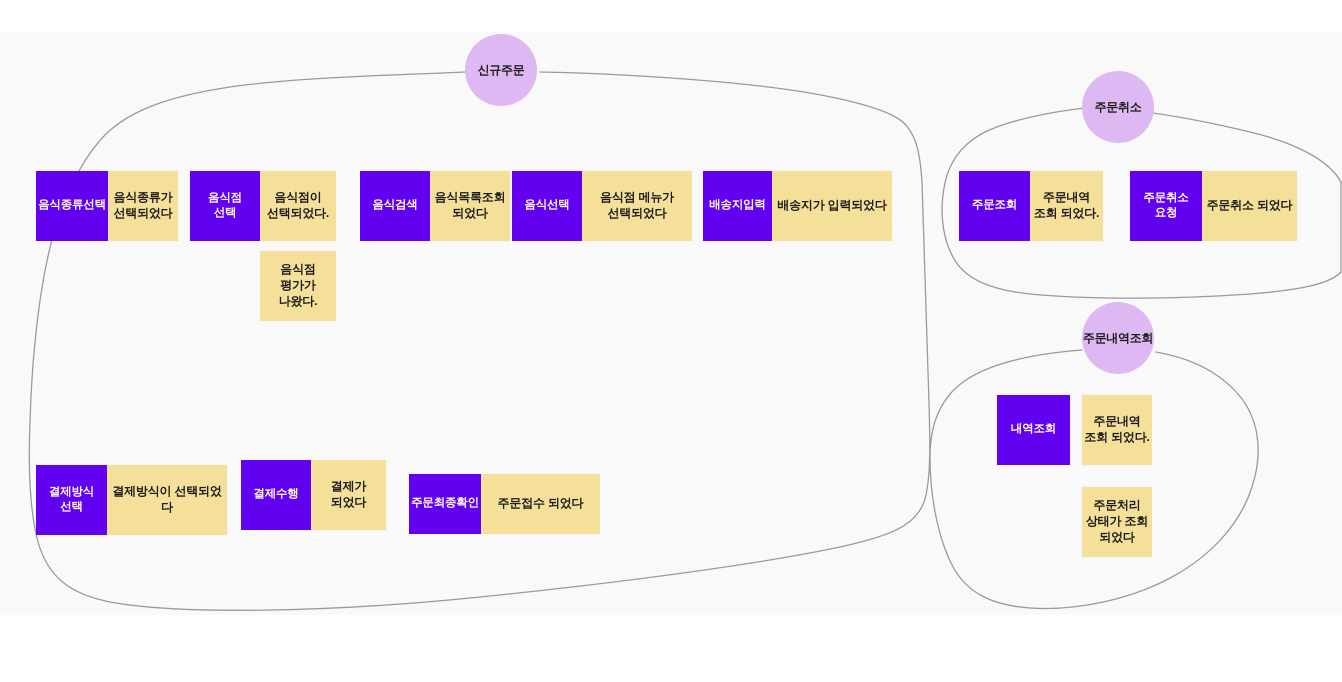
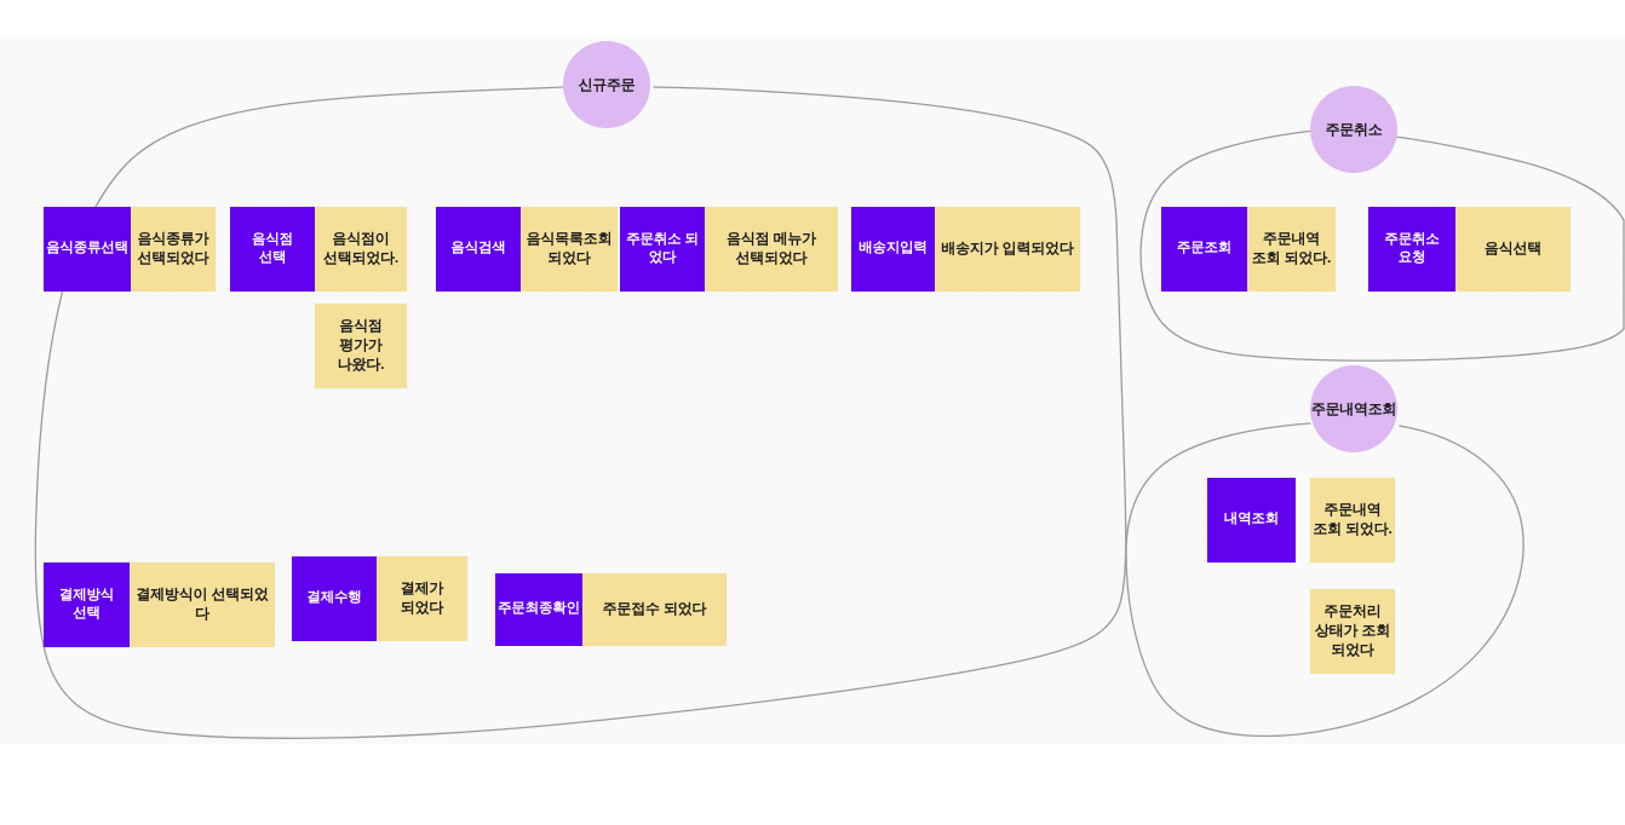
  음식종류선택
  음식종류가
  선택되었다
  음식점
  선택
  음식점이
  선택되었다.
  음식점
  평가가
  나왔다.
  음식검색
  음식목록조회
  되었다
- 음식선택
+ 주문취소 되었다
  음식점 메뉴가
  선택되었다
  배송지입력
  배송지가 입력되었다
  결제방식
  선택
  결제방식이 선택되었다
  결제수행
  결제가
  되었다
  주문최종확인
  주문접수 되었다
  주문조회
  주문내역
  조회 되었다.
  주문취소
  요청
- 주문취소 되었다
+ 음식선택
  내역조회
  주문내역
  조회 되었다.
  주문처리
  상태가 조회
  되었다
  신규주문
  주문취소
  주문내역조회
